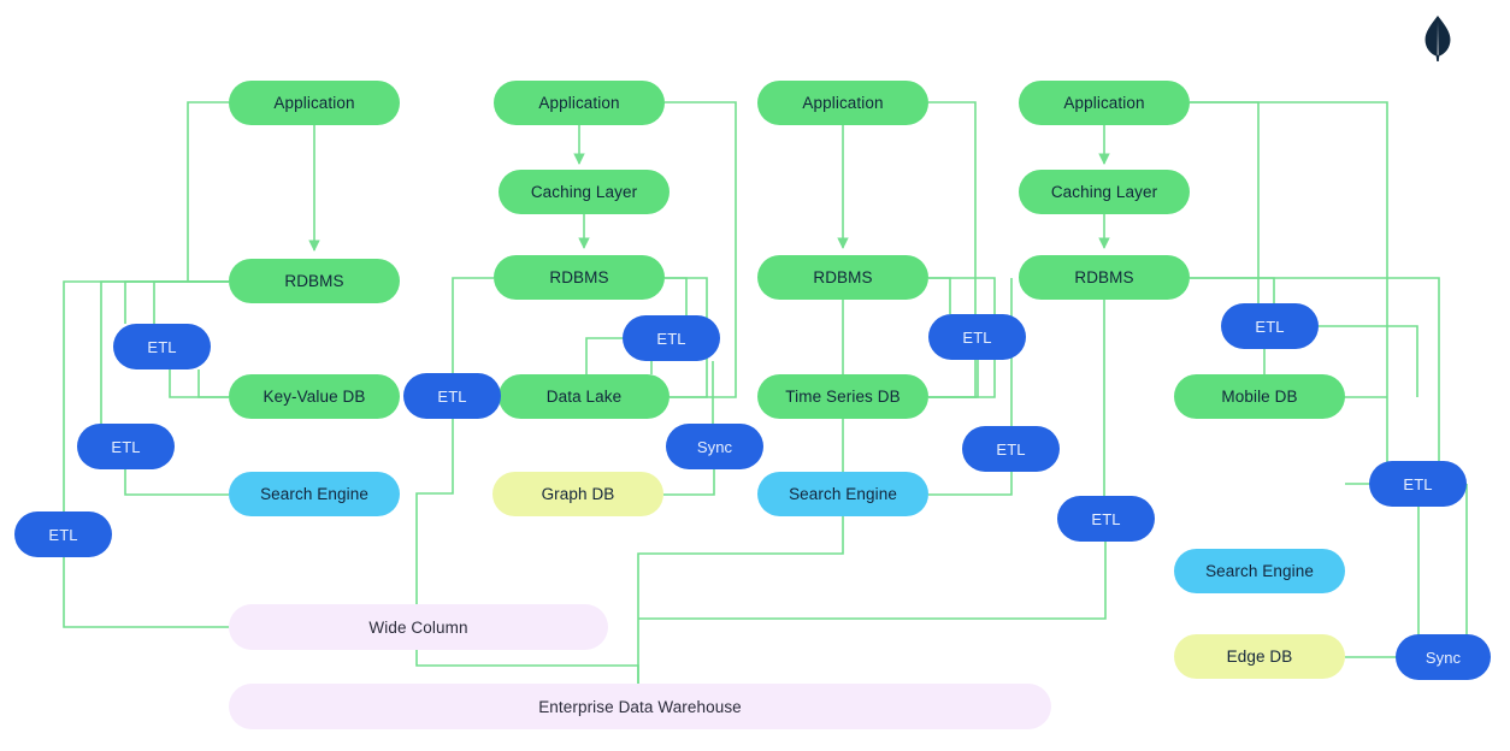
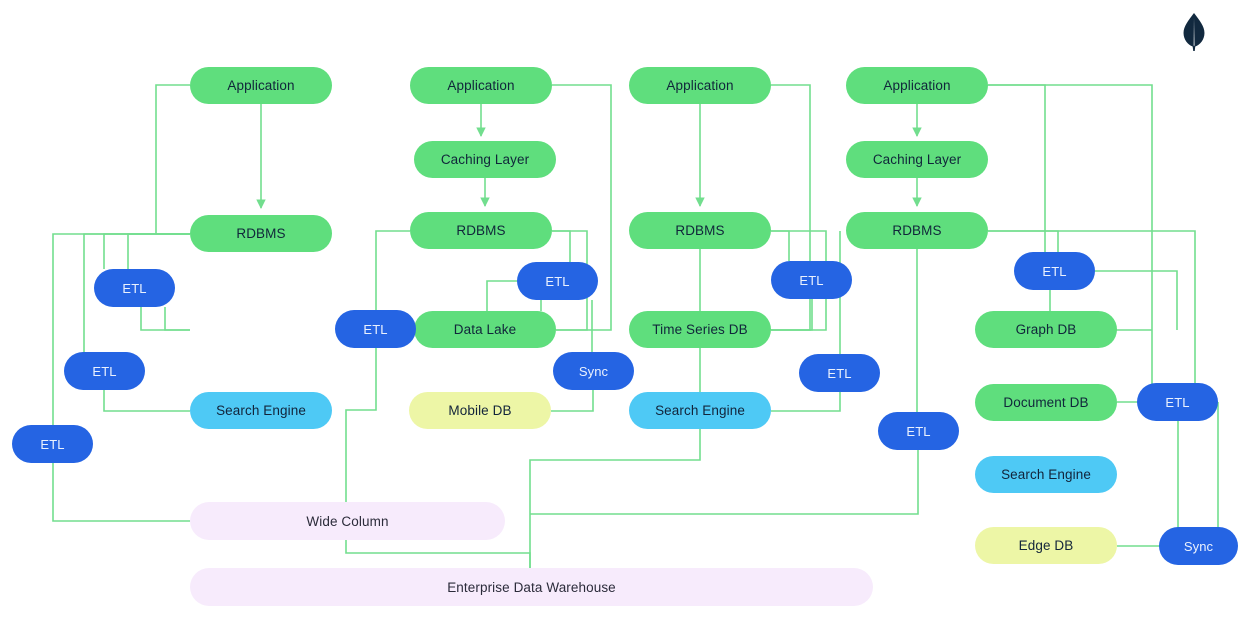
  Application
  RDBMS
- Key-Value DB
  Search Engine
  ETL
  ETL
  ETL
  Application
  Caching Layer
  RDBMS
  Data Lake
- Graph DB
+ Mobile DB
  ETL
  ETL
  Sync
  Application
  RDBMS
  Time Series DB
  Search Engine
  ETL
  ETL
  ETL
  Application
  Caching Layer
  RDBMS
- Mobile DB
+ Graph DB
+ Document DB
  Search Engine
  Edge DB
  ETL
  ETL
  Sync
  Wide Column
  Enterprise Data Warehouse
